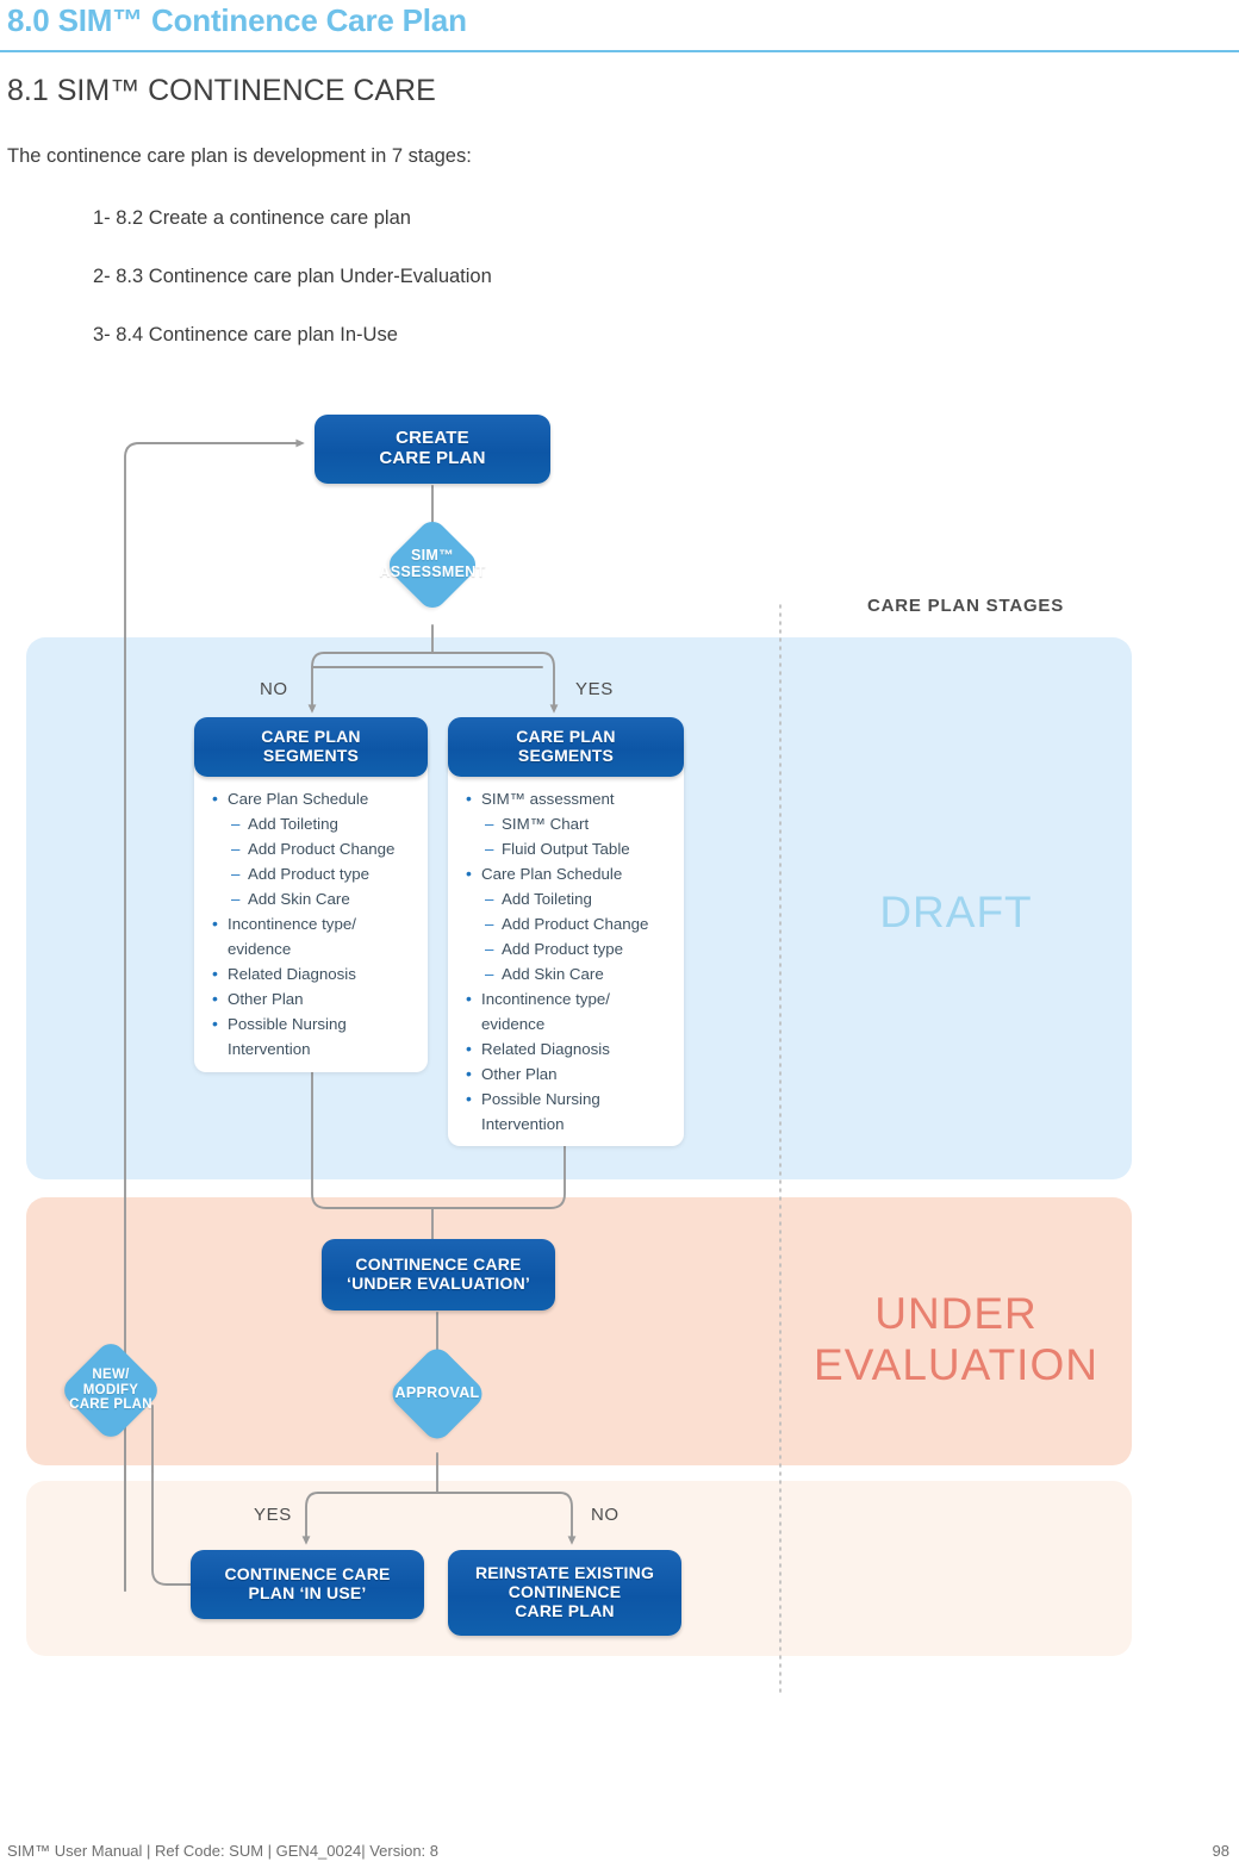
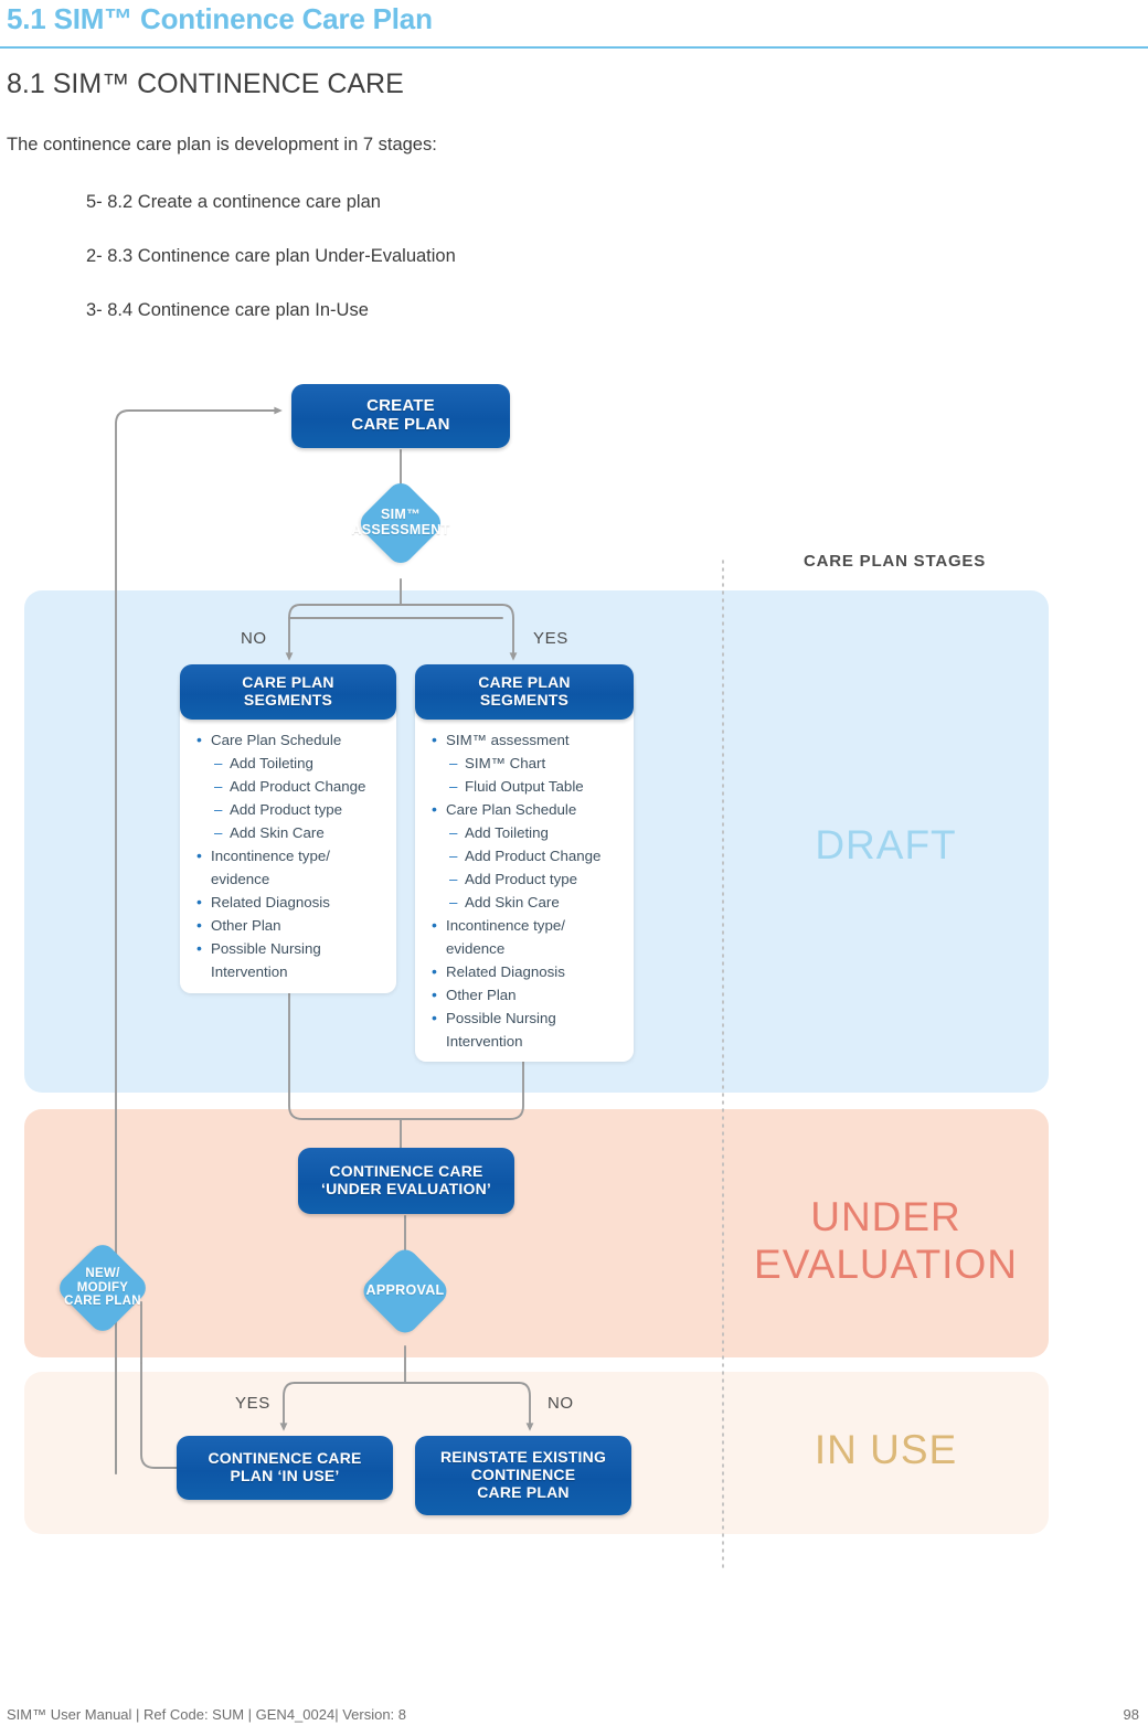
- 8.0 SIM™ Continence Care Plan
+ 5.1 SIM™ Continence Care Plan
  8.1 SIM™ CONTINENCE CARE
  The continence care plan is development in 7 stages:
- 1- 8.2 Create a continence care plan
+ 5- 8.2 Create a continence care plan
  2- 8.3 Continence care plan Under-Evaluation
  3- 8.4 Continence care plan In-Use
  CARE PLAN STAGES
  DRAFT
  UNDER
  EVALUATION
+ IN USE
  CREATE
  CARE PLAN
  SIM™
  ASSESSMENT
  NO
  YES
  CARE PLAN
  SEGMENTS
  Care Plan Schedule
  Add Toileting
  Add Product Change
  Add Product type
  Add Skin Care
  Incontinence type/
  evidence
  Related Diagnosis
  Other Plan
  Possible Nursing
  Intervention
  CARE PLAN
  SEGMENTS
  SIM™ assessment
  SIM™ Chart
  Fluid Output Table
  Care Plan Schedule
  Add Toileting
  Add Product Change
  Add Product type
  Add Skin Care
  Incontinence type/
  evidence
  Related Diagnosis
  Other Plan
  Possible Nursing
  Intervention
  CONTINENCE CARE
  ‘UNDER EVALUATION’
  NEW/
  MODIFY
  CARE PLAN
  APPROVAL
  YES
  NO
  CONTINENCE CARE
  PLAN ‘IN USE’
  REINSTATE EXISTING
  CONTINENCE
  CARE PLAN
  SIM™ User Manual | Ref Code: SUM | GEN4_0024| Version: 8
  98
